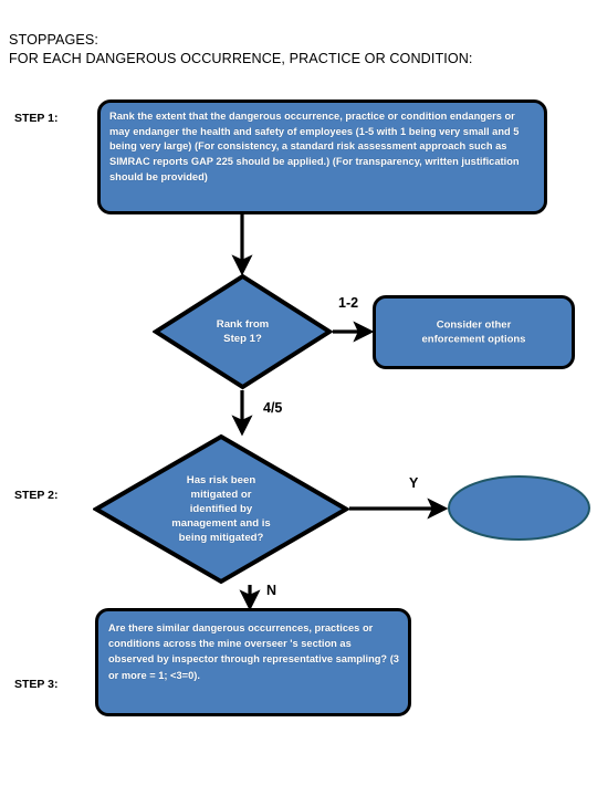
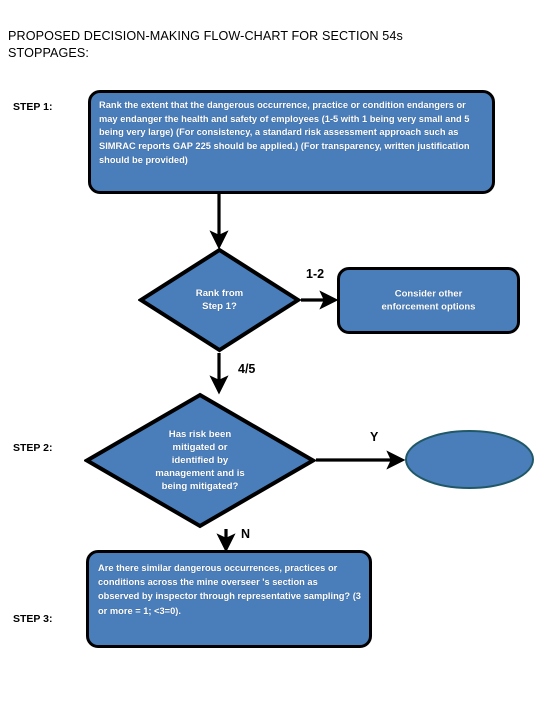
+ PROPOSED DECISION-MAKING FLOW-CHART FOR SECTION 54s
  STOPPAGES:
- FOR EACH DANGEROUS OCCURRENCE, PRACTICE OR CONDITION:
  STEP 1:
  STEP 2:
  STEP 3:
  Rank the extent that the dangerous occurrence, practice or condition endangers or may endanger the health and safety of employees (1-5 with 1 being very small and 5 being very large) (For consistency, a standard risk assessment approach such as SIMRAC reports GAP 225 should be applied.) (For transparency, written justification should be provided)
  Rank from
  Step 1?
  Consider other
  enforcement options
  Has risk been
  mitigated or
  identified by
  management and is
  being mitigated?
  Are there similar dangerous occurrences, practices or conditions across the mine overseer 's section as observed by inspector through representative sampling? (3 or more = 1; <3=0).
  1-2
  4/5
  Y
  N
